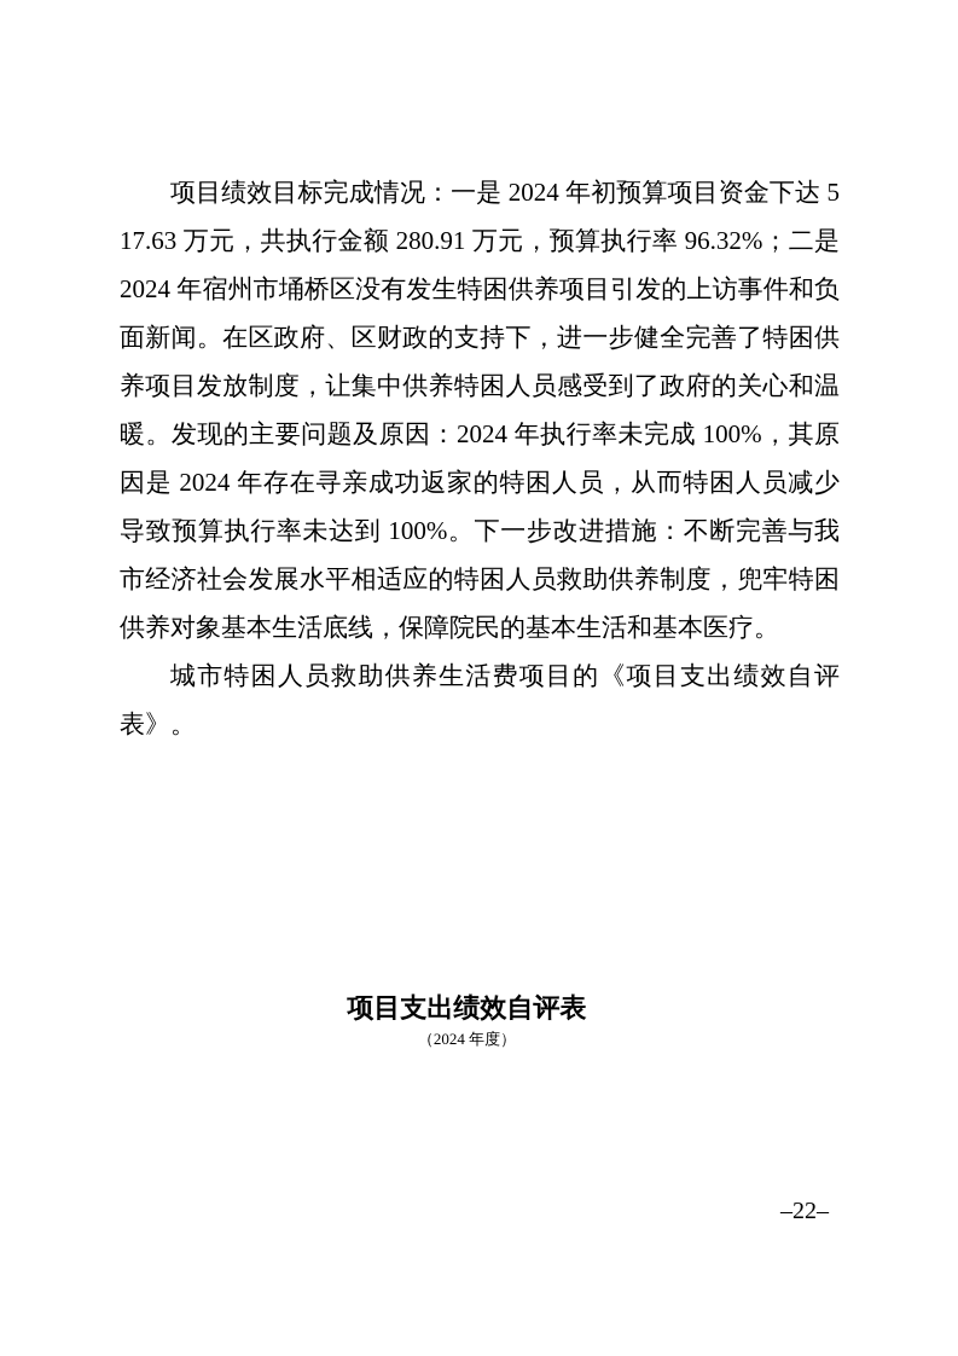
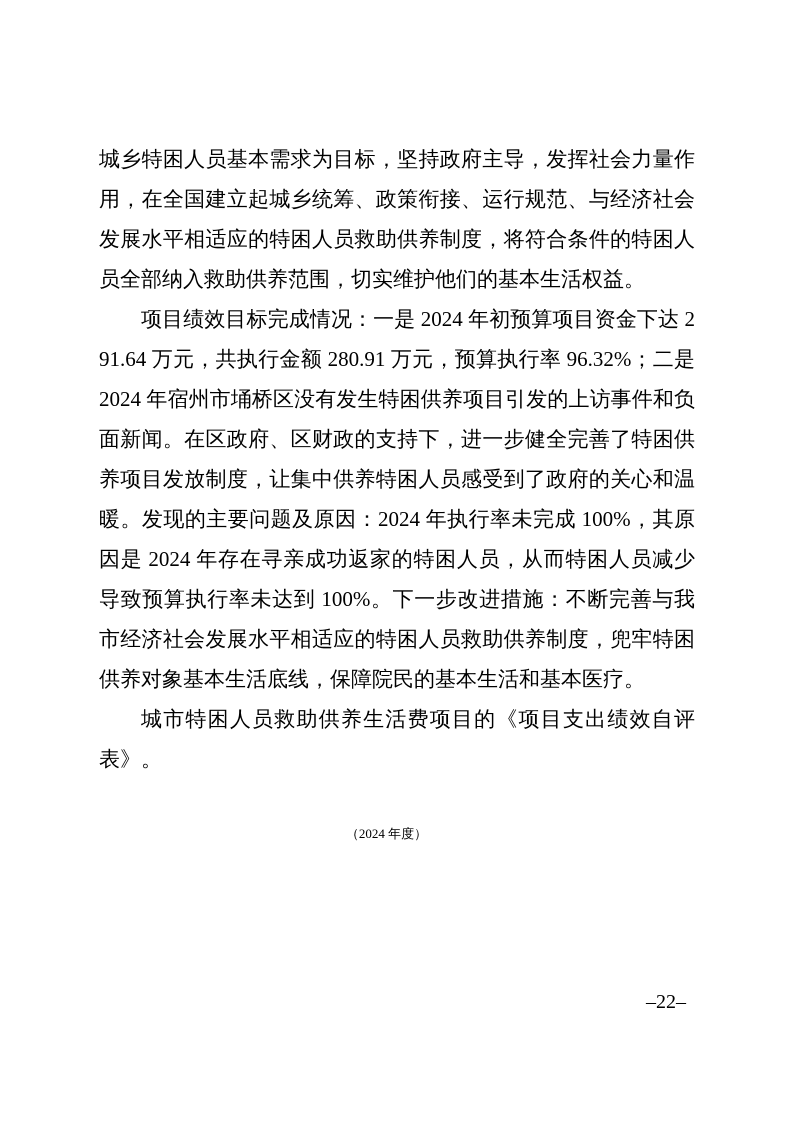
+ 城乡特困人员基本需求为目标，坚持政府主导，发挥社会力量作用，在全国建立起城乡统筹、政策衔接、运行规范、与经济社会发展水平相适应的特困人员救助供养制度，将符合条件的特困人员全部纳入救助供养范围，切实维护他们的基本生活权益。
- 项目绩效目标完成情况：一是 2024 年初预算项目资金下达 517.63 万元，共执行金额 280.91 万元，预算执行率 96.32%；二是 2024 年宿州市埇桥区没有发生特困供养项目引发的上访事件和负面新闻。在区政府、区财政的支持下，进一步健全完善了特困供养项目发放制度，让集中供养特困人员感受到了政府的关心和温暖。发现的主要问题及原因：2024 年执行率未完成 100%，其原因是 2024 年存在寻亲成功返家的特困人员，从而特困人员减少导致预算执行率未达到 100%。下一步改进措施：不断完善与我市经济社会发展水平相适应的特困人员救助供养制度，兜牢特困供养对象基本生活底线，保障院民的基本生活和基本医疗。
+ 项目绩效目标完成情况：一是 2024 年初预算项目资金下达 291.64 万元，共执行金额 280.91 万元，预算执行率 96.32%；二是 2024 年宿州市埇桥区没有发生特困供养项目引发的上访事件和负面新闻。在区政府、区财政的支持下，进一步健全完善了特困供养项目发放制度，让集中供养特困人员感受到了政府的关心和温暖。发现的主要问题及原因：2024 年执行率未完成 100%，其原因是 2024 年存在寻亲成功返家的特困人员，从而特困人员减少导致预算执行率未达到 100%。下一步改进措施：不断完善与我市经济社会发展水平相适应的特困人员救助供养制度，兜牢特困供养对象基本生活底线，保障院民的基本生活和基本医疗。
  城市特困人员救助供养生活费项目的《项目支出绩效自评表》。
- 项目支出绩效自评表
  （2024 年度）
  –22–
